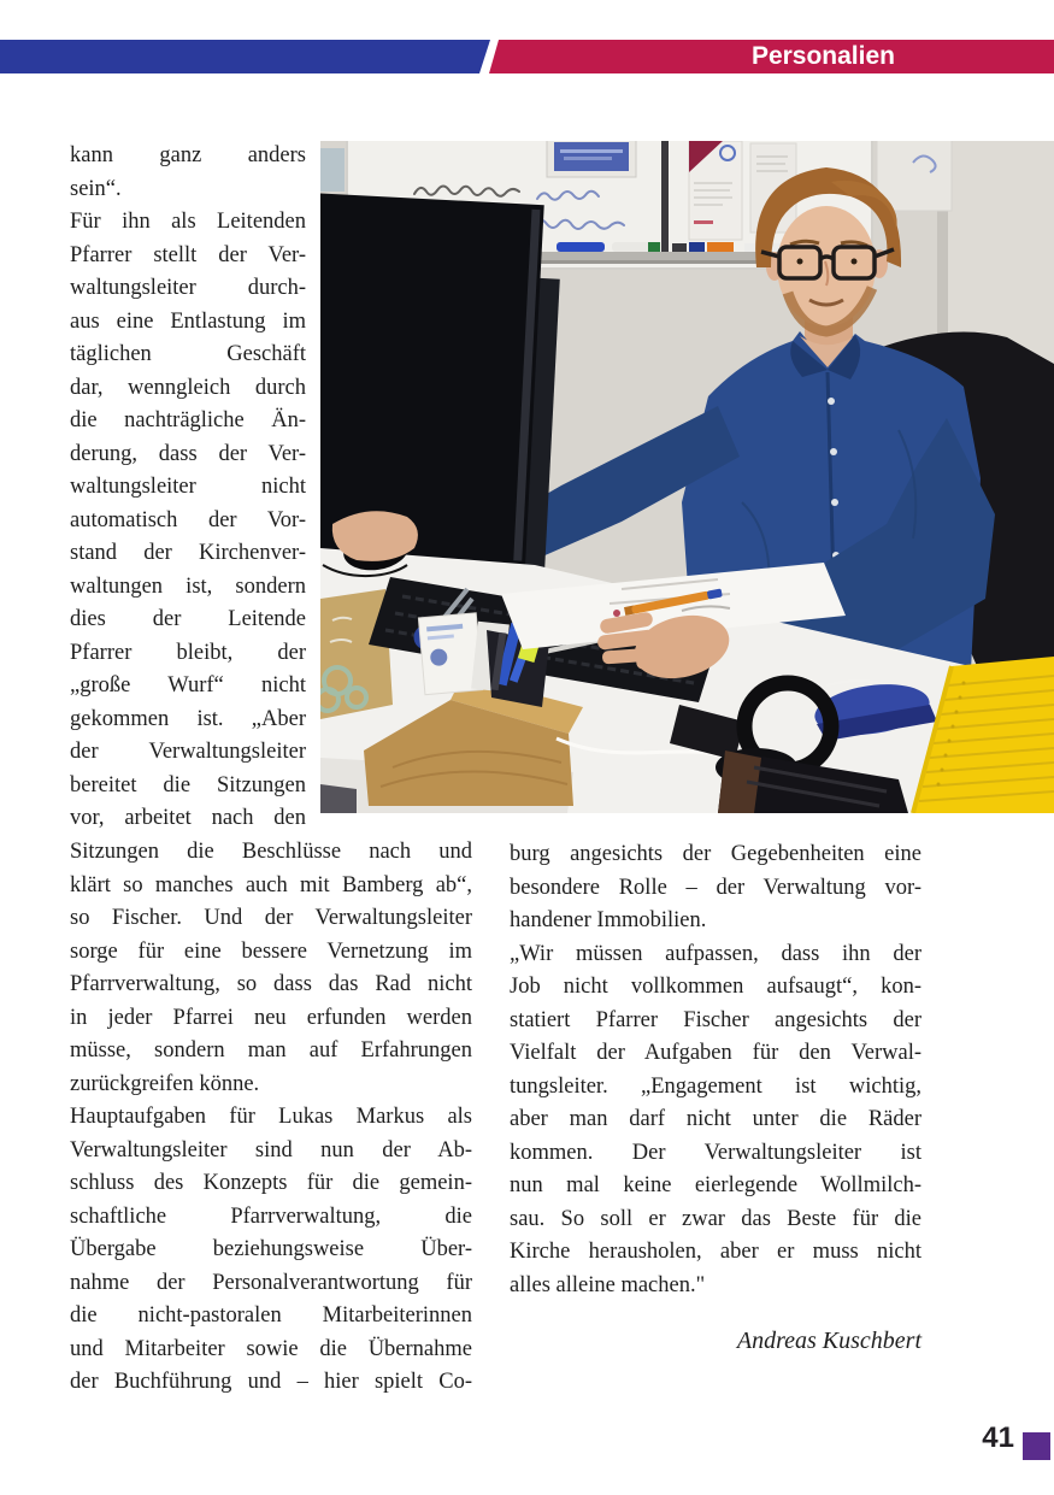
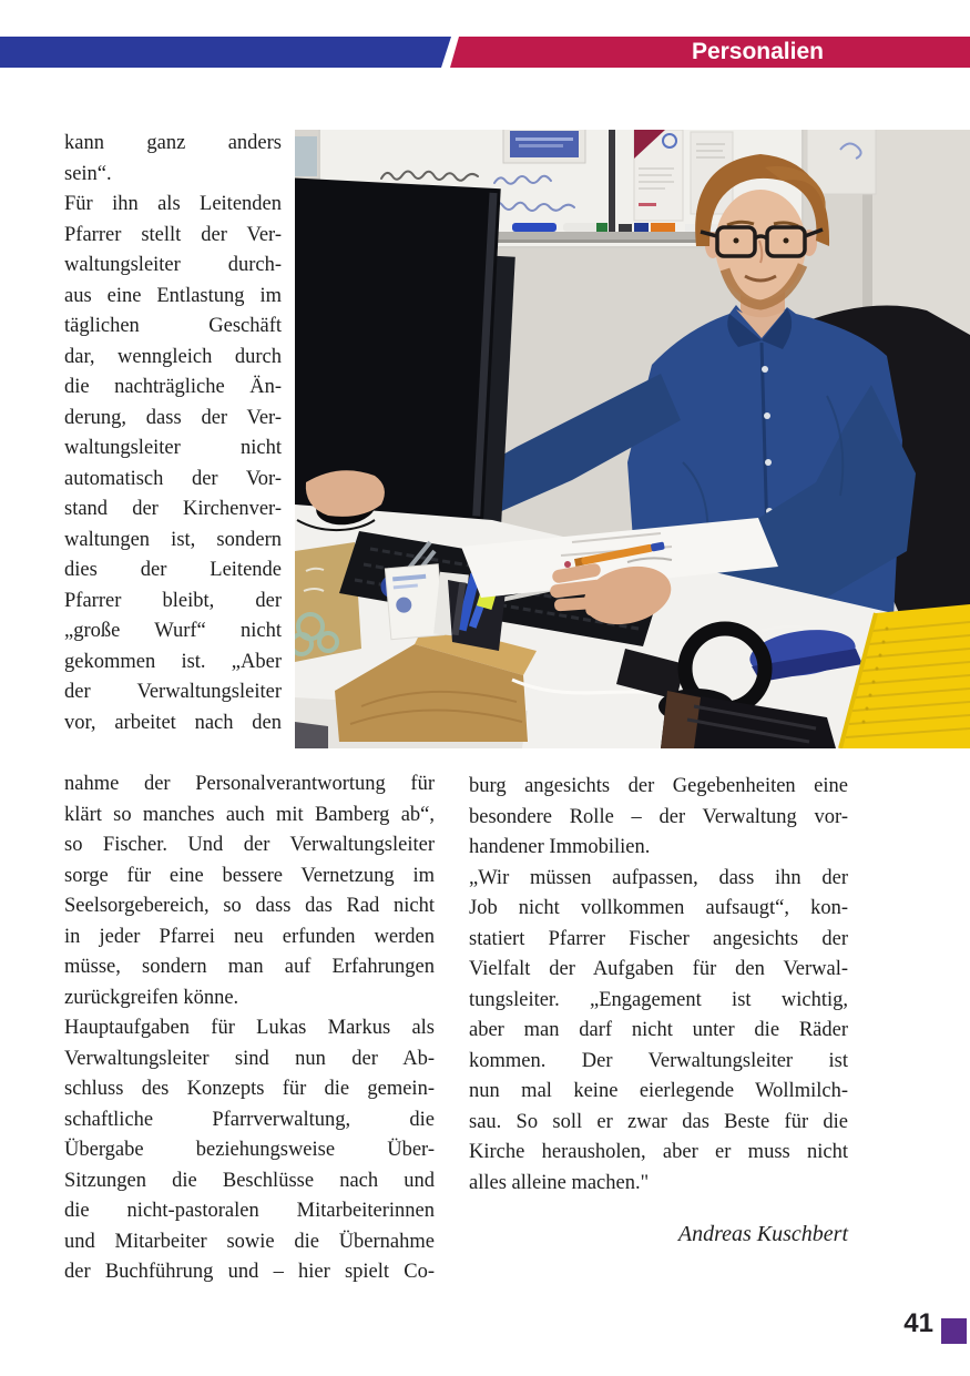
  Personalien
  kann ganz anders
  sein“.
  Für ihn als Leitenden
  Pfarrer stellt der Ver-
  waltungsleiter durch-
  aus eine Entlastung im
  täglichen Geschäft
  dar, wenngleich durch
  die nachträgliche Än-
  derung, dass der Ver-
  waltungsleiter nicht
  automatisch der Vor-
  stand der Kirchenver-
  waltungen ist, sondern
  dies der Leitende
  Pfarrer bleibt, der
  „große Wurf“ nicht
  gekommen ist. „Aber
  der Verwaltungsleiter
- bereitet die Sitzungen
  vor, arbeitet nach den
- Sitzungen die Beschlüsse nach und
+ nahme der Personalverantwortung für
  klärt so manches auch mit Bamberg ab“,
  so Fischer. Und der Verwaltungsleiter
  sorge für eine bessere Vernetzung im
- Pfarrverwaltung, so dass das Rad nicht
+ Seelsorgebereich, so dass das Rad nicht
  in jeder Pfarrei neu erfunden werden
  müsse, sondern man auf Erfahrungen
  zurückgreifen könne.
  Hauptaufgaben für Lukas Markus als
  Verwaltungsleiter sind nun der Ab-
  schluss des Konzepts für die gemein-
  schaftliche Pfarrverwaltung, die
  Übergabe beziehungsweise Über-
- nahme der Personalverantwortung für
+ Sitzungen die Beschlüsse nach und
  die nicht-pastoralen Mitarbeiterinnen
  und Mitarbeiter sowie die Übernahme
  der Buchführung und – hier spielt Co-
  burg angesichts der Gegebenheiten eine
  besondere Rolle – der Verwaltung vor-
  handener Immobilien.
  „Wir müssen aufpassen, dass ihn der
  Job nicht vollkommen aufsaugt“, kon-
  statiert Pfarrer Fischer angesichts der
  Vielfalt der Aufgaben für den Verwal-
  tungsleiter. „Engagement ist wichtig,
  aber man darf nicht unter die Räder
  kommen. Der Verwaltungsleiter ist
  nun mal keine eierlegende Wollmilch-
  sau. So soll er zwar das Beste für die
  Kirche herausholen, aber er muss nicht
  alles alleine machen."
  Andreas Kuschbert
  41
